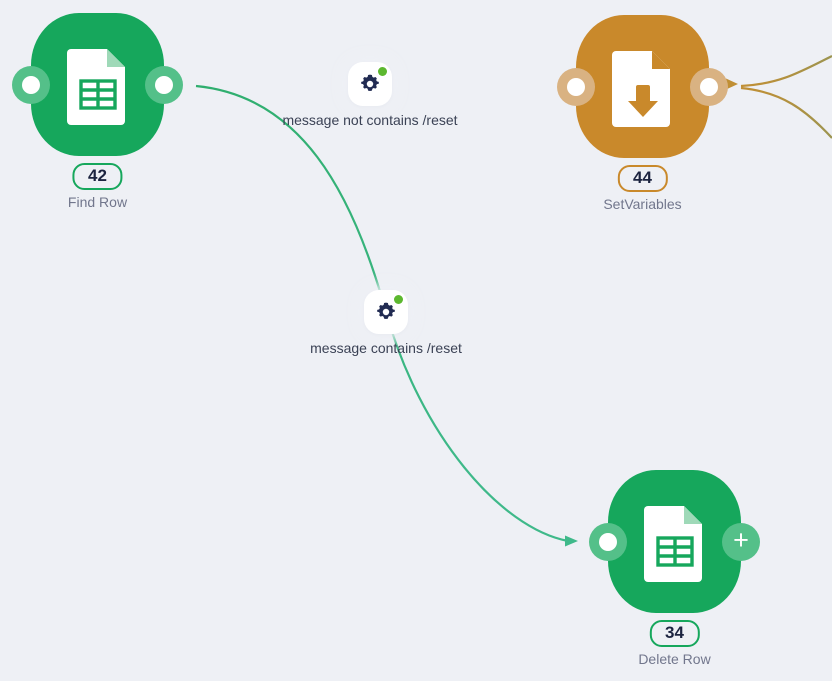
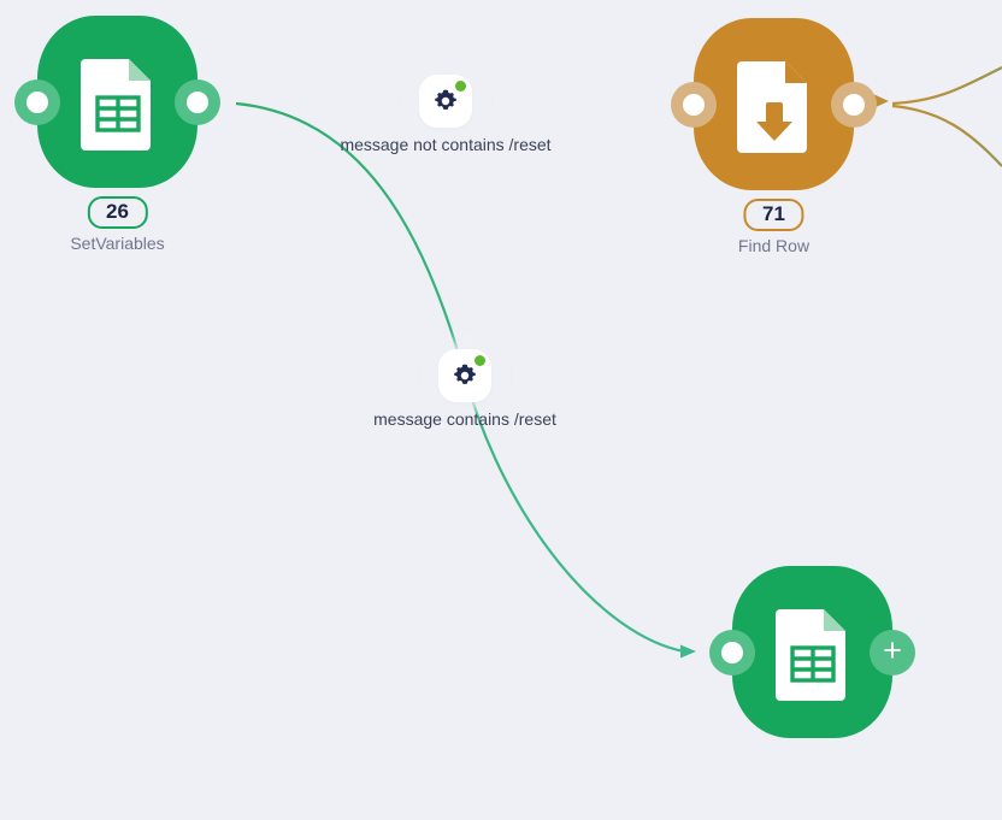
- 42
+ 26
- Find Row
+ SetVariables
- 44
+ 71
- SetVariables
+ Find Row
  +
- 34
- Delete Row
  message not contains /reset
  message contains /reset
